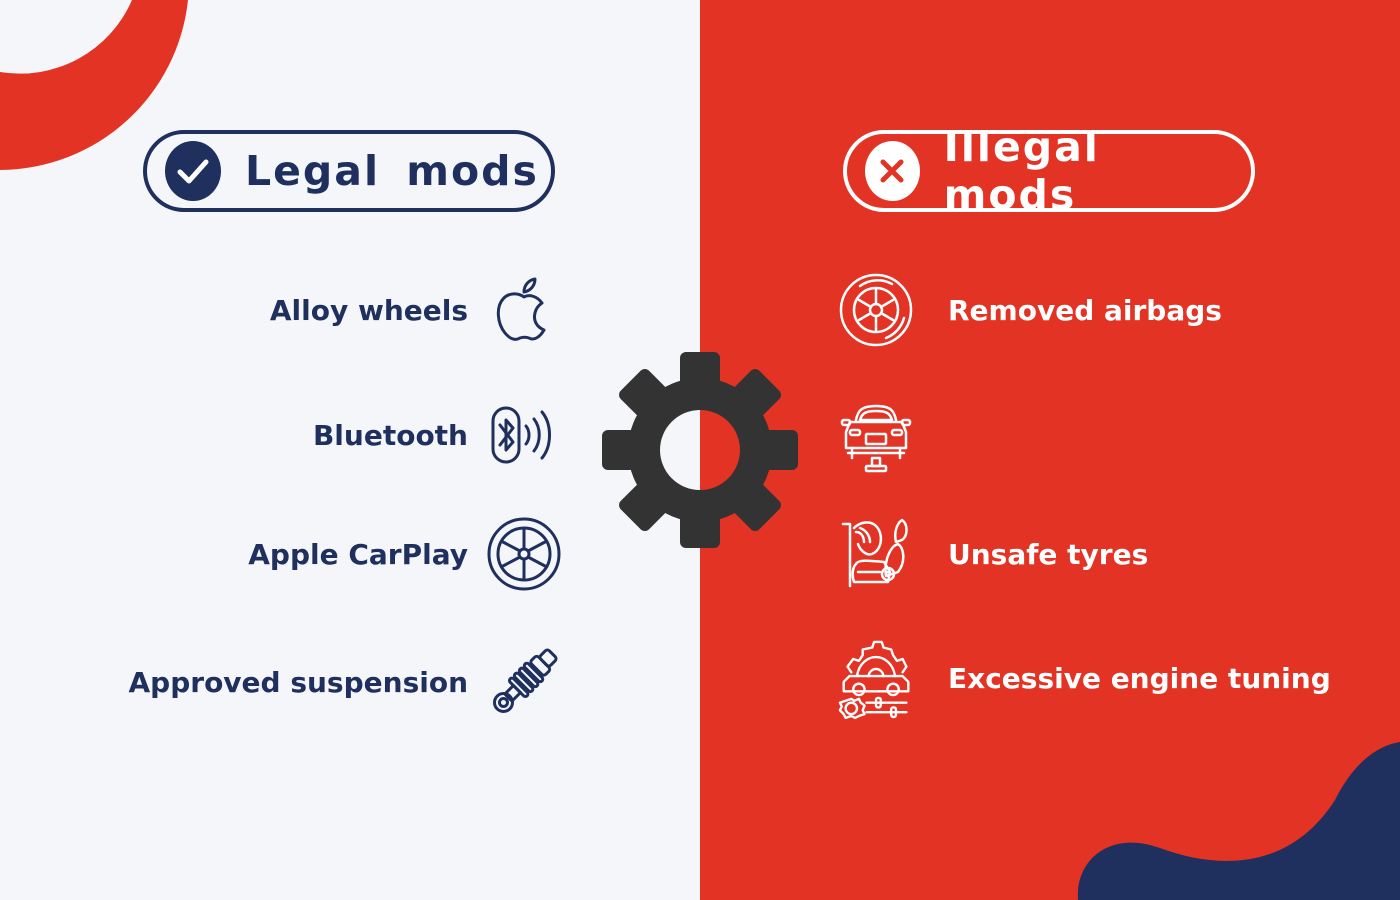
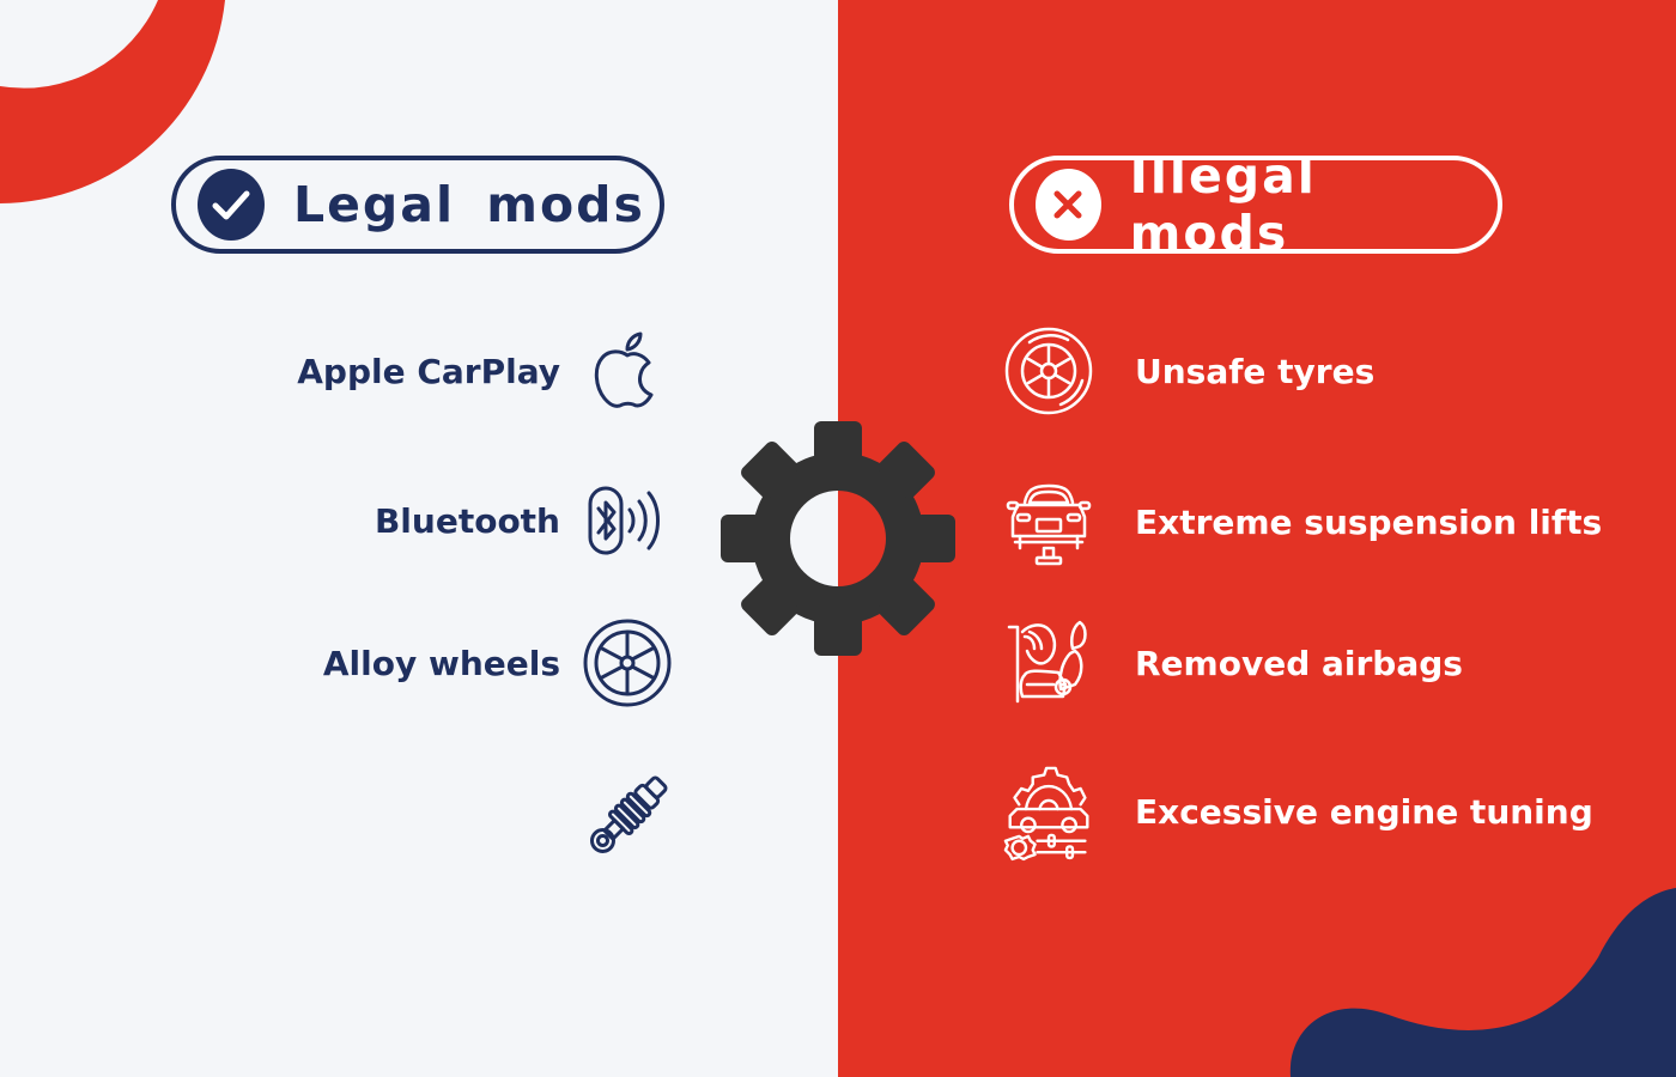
  Legal mods
  Illegal mods
- Alloy wheels
+ Apple CarPlay
  Bluetooth
- Apple CarPlay
+ Alloy wheels
- Approved suspension
- Removed airbags
+ Unsafe tyres
+ Extreme suspension lifts
- Unsafe tyres
+ Removed airbags
  Excessive engine tuning
